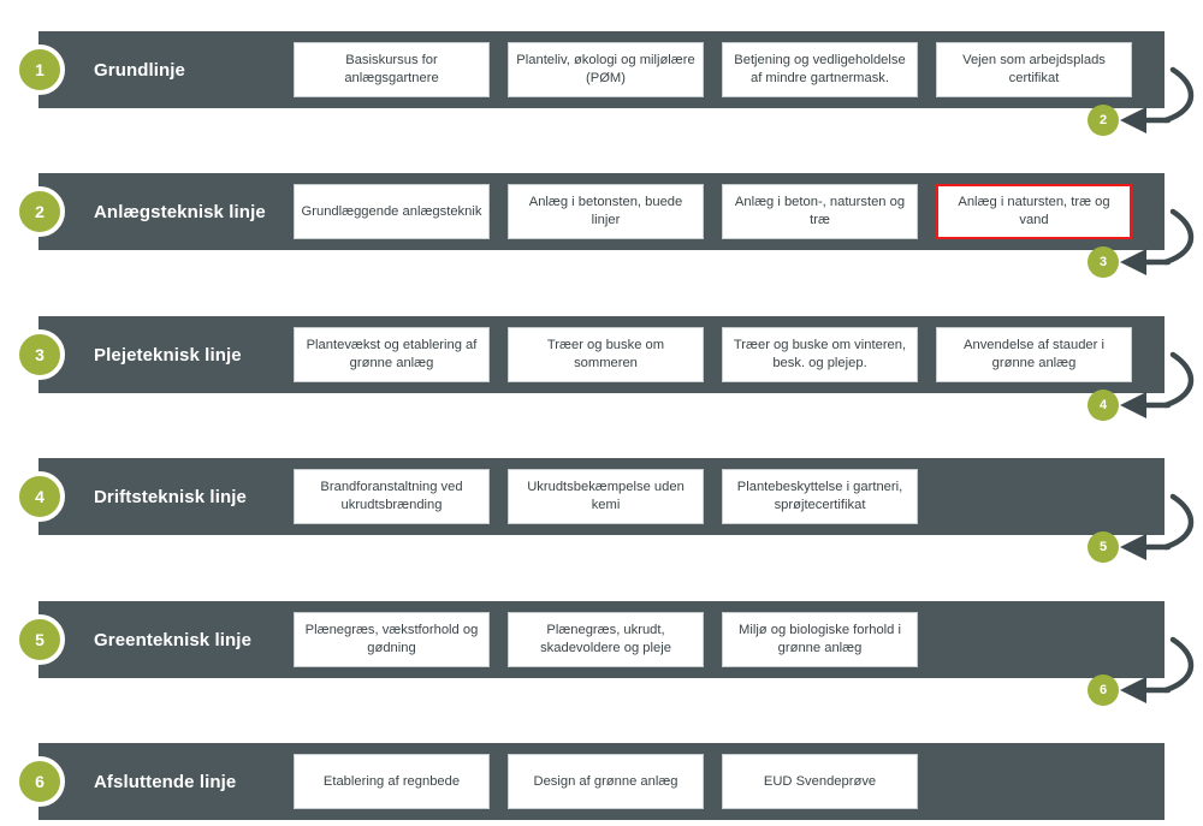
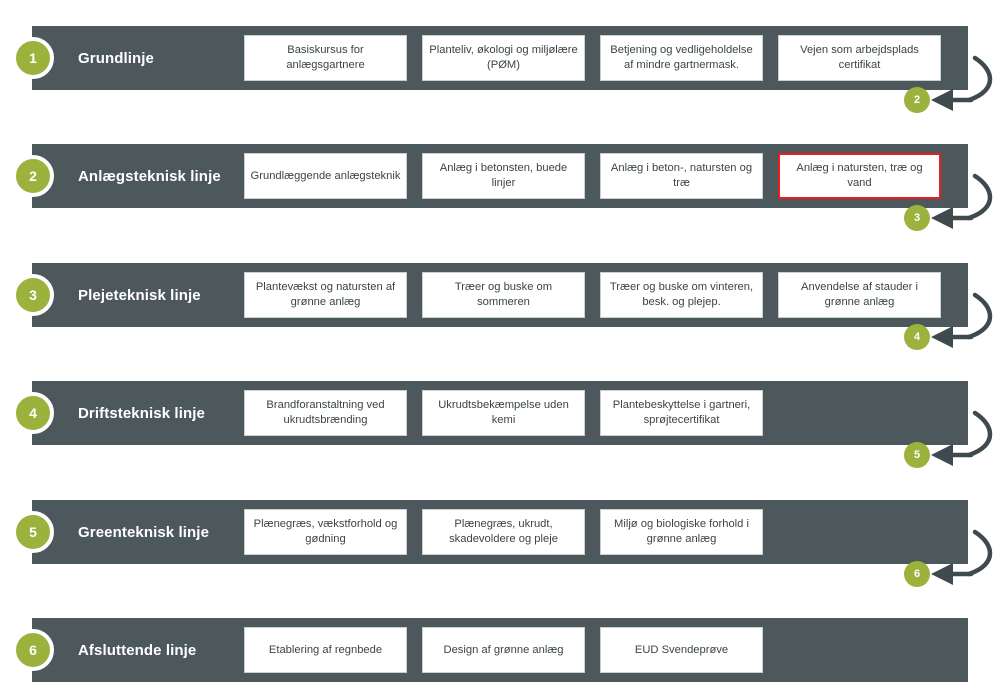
  1
  Grundlinje
  Basiskursus for anlægsgartnere
  Planteliv, økologi og miljølære (PØM)
  Betjening og vedligeholdelse af mindre gartnermask.
  Vejen som arbejdsplads certifikat
  2
  2
  Anlægsteknisk linje
  Grundlæggende anlægsteknik
  Anlæg i betonsten, buede linjer
  Anlæg i beton-, natursten og træ
  Anlæg i natursten, træ og vand
  3
  3
  Plejeteknisk linje
- Plantevækst og etablering af grønne anlæg
+ Plantevækst og natursten af grønne anlæg
  Træer og buske om sommeren
  Træer og buske om vinteren, besk. og plejep.
  Anvendelse af stauder i grønne anlæg
  4
  4
  Driftsteknisk linje
  Brandforanstaltning ved ukrudtsbrænding
  Ukrudtsbekæmpelse uden kemi
  Plantebeskyttelse i gartneri, sprøjtecertifikat
  5
  5
  Greenteknisk linje
  Plænegræs, vækstforhold og gødning
  Plænegræs, ukrudt, skadevoldere og pleje
  Miljø og biologiske forhold i grønne anlæg
  6
  6
  Afsluttende linje
  Etablering af regnbede
  Design af grønne anlæg
  EUD Svendeprøve
